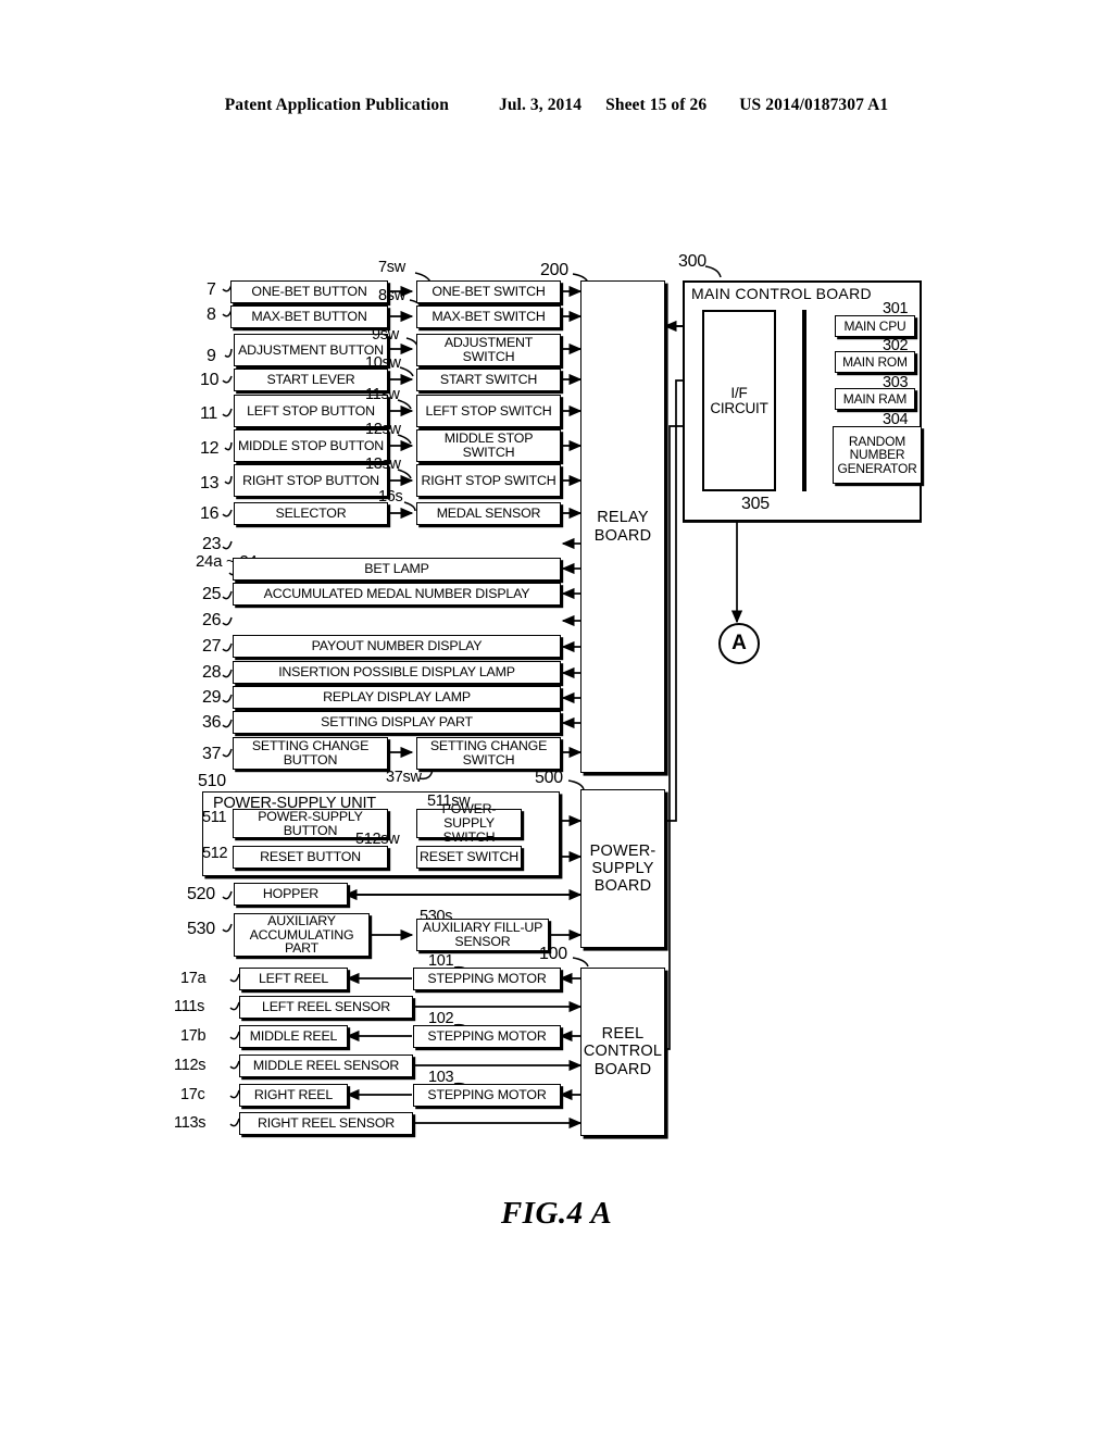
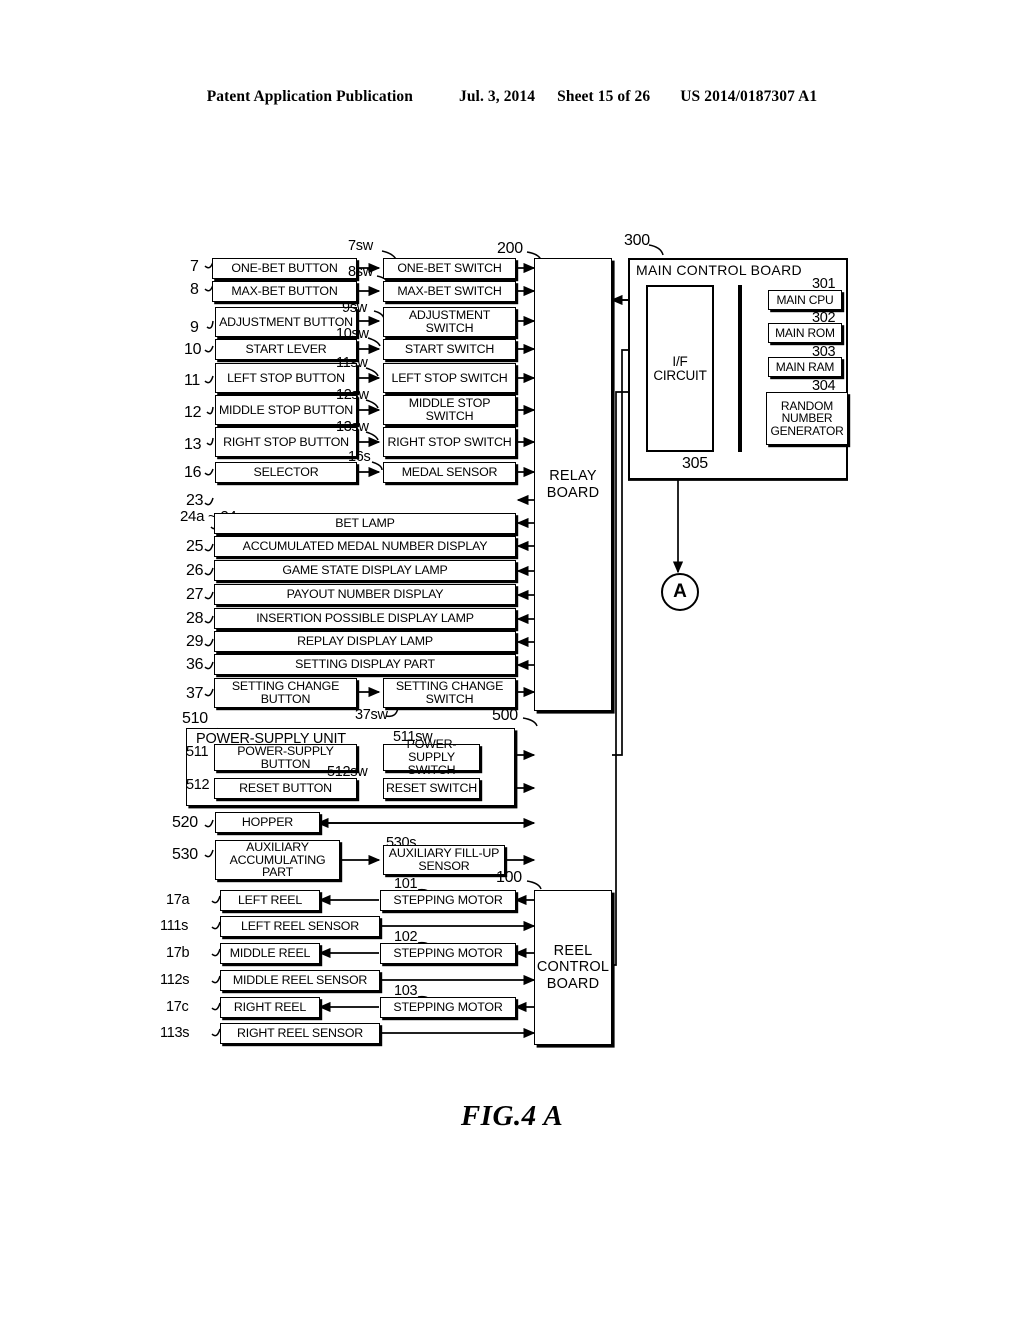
  Patent Application Publication
  Jul. 3, 2014
  Sheet 15 of 26
  US 2014/0187307 A1
  7
  ONE-BET BUTTON
  7sw
  ONE-BET SWITCH
  8
  MAX-BET BUTTON
  8sw
  MAX-BET SWITCH
  9
  ADJUSTMENT BUTTON
  9sw
  ADJUSTMENT SWITCH
  10
  START LEVER
  10sw
  START SWITCH
  11
  LEFT STOP BUTTON
  11sw
  LEFT STOP SWITCH
  12
  MIDDLE STOP BUTTON
  12sw
  MIDDLE STOP SWITCH
  13
  RIGHT STOP BUTTON
  13sw
  RIGHT STOP SWITCH
  16
  SELECTOR
  16s
  MEDAL SENSOR
  23
  BET LAMP
  25
  ACCUMULATED MEDAL NUMBER DISPLAY
  26
+ GAME STATE DISPLAY LAMP
  27
  PAYOUT NUMBER DISPLAY
  28
  INSERTION POSSIBLE DISPLAY LAMP
  29
  REPLAY DISPLAY LAMP
  36
  SETTING DISPLAY PART
  37
  SETTING CHANGE BUTTON
  37sw
  SETTING CHANGE SWITCH
  510
  POWER-SUPPLY UNIT
  511
  POWER-SUPPLY BUTTON
  511sw
  POWER-SUPPLY SWITCH
  512
  RESET BUTTON
  512sw
  RESET SWITCH
  520
  HOPPER
  530
  AUXILIARY ACCUMULATING PART
  530s
  AUXILIARY FILL-UP SENSOR
  17a
  LEFT REEL
  101
  STEPPING MOTOR
  111s
  LEFT REEL SENSOR
  17b
  MIDDLE REEL
  102
  STEPPING MOTOR
  112s
  MIDDLE REEL SENSOR
  17c
  RIGHT REEL
  103
  STEPPING MOTOR
  113s
  RIGHT REEL SENSOR
  200
  RELAY BOARD
  500
- POWER- SUPPLY BOARD
  100
  REEL CONTROL BOARD
  300
  MAIN CONTROL BOARD
  I/F CIRCUIT
  305
  301
  MAIN CPU
  302
  MAIN ROM
  303
  MAIN RAM
  304
  RANDOM NUMBER GENERATOR
  A
  FIG.4 A
